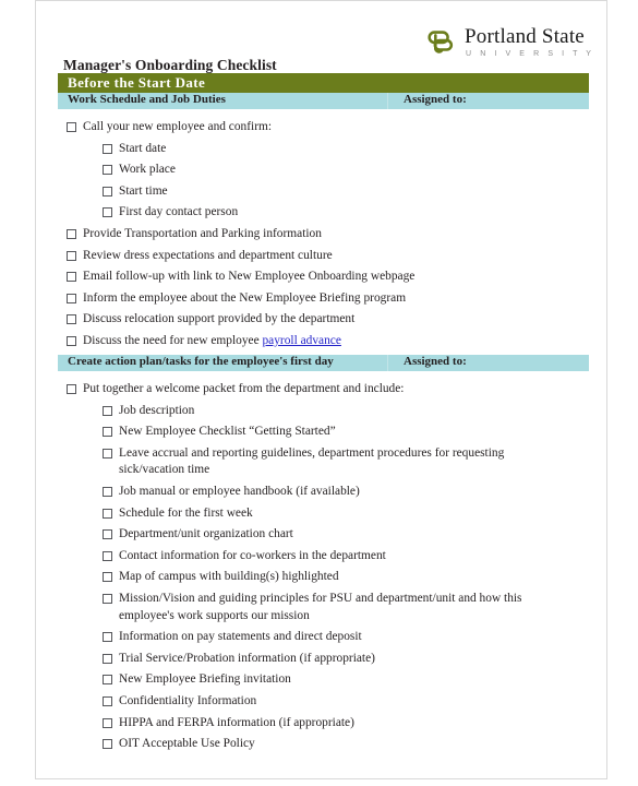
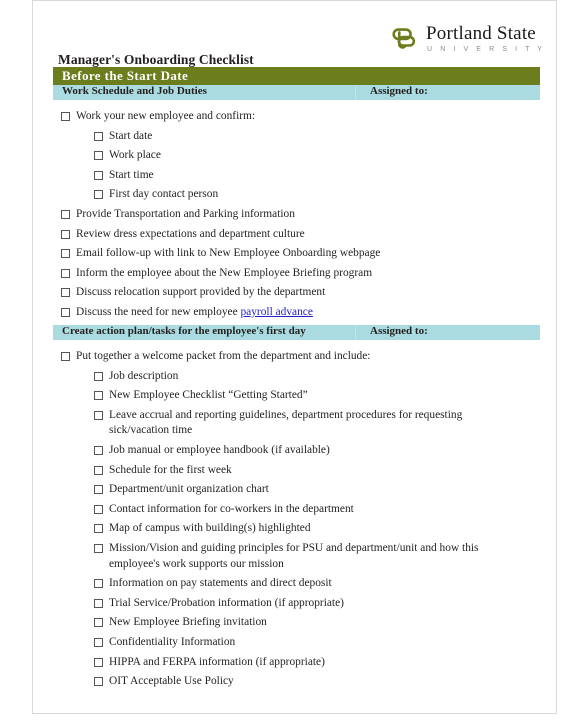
  Portland State
  Manager's Onboarding Checklist
  Before the Start Date
  Work Schedule and Job Duties
  Assigned to:
- Call your new employee and confirm:
+ Work your new employee and confirm:
  Start date
  Work place
  Start time
  First day contact person
  Provide Transportation and Parking information
  Review dress expectations and department culture
  Email follow-up with link to New Employee Onboarding webpage
  Inform the employee about the New Employee Briefing program
  Discuss relocation support provided by the department
  Discuss the need for new employee payroll advance
  Create action plan/tasks for the employee's first day
  Assigned to:
  Put together a welcome packet from the department and include:
  Job description
  New Employee Checklist “Getting Started”
  Leave accrual and reporting guidelines, department procedures for requesting sick/vacation time
  Job manual or employee handbook (if available)
  Schedule for the first week
  Department/unit organization chart
  Contact information for co-workers in the department
  Map of campus with building(s) highlighted
  Mission/Vision and guiding principles for PSU and department/unit and how this employee's work supports our mission
  Information on pay statements and direct deposit
  Trial Service/Probation information (if appropriate)
  New Employee Briefing invitation
  Confidentiality Information
  HIPPA and FERPA information (if appropriate)
  OIT Acceptable Use Policy
